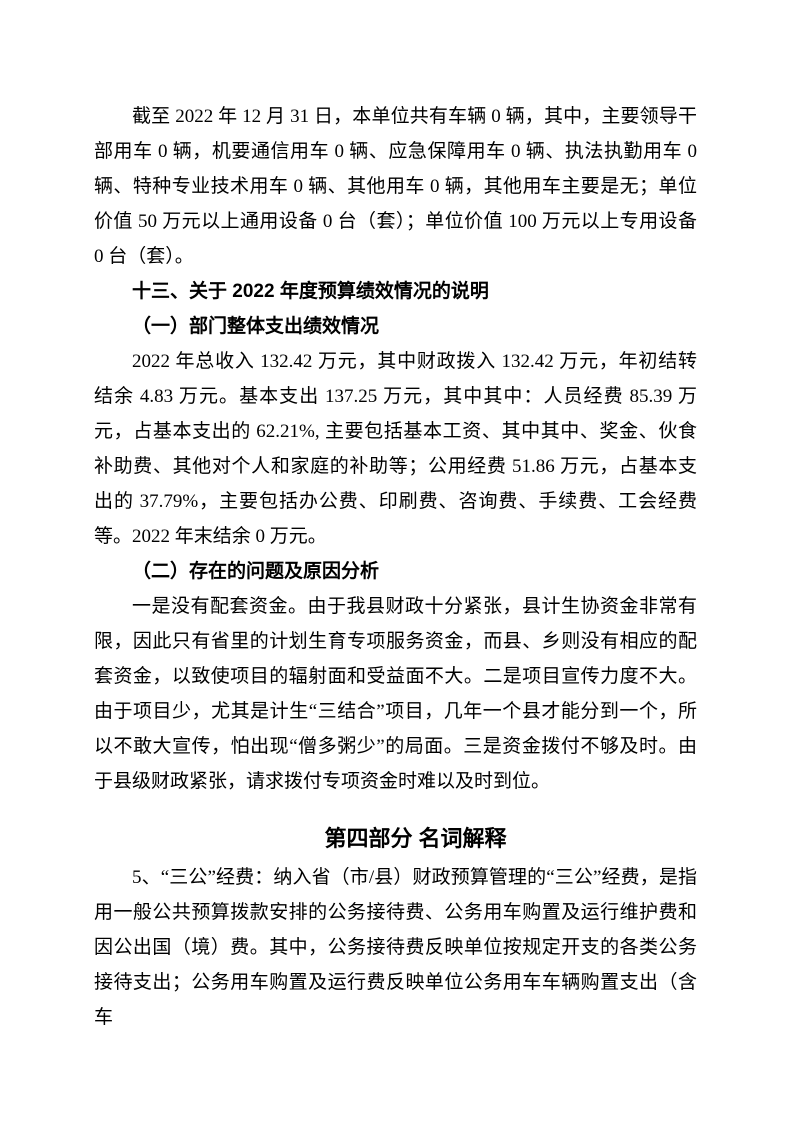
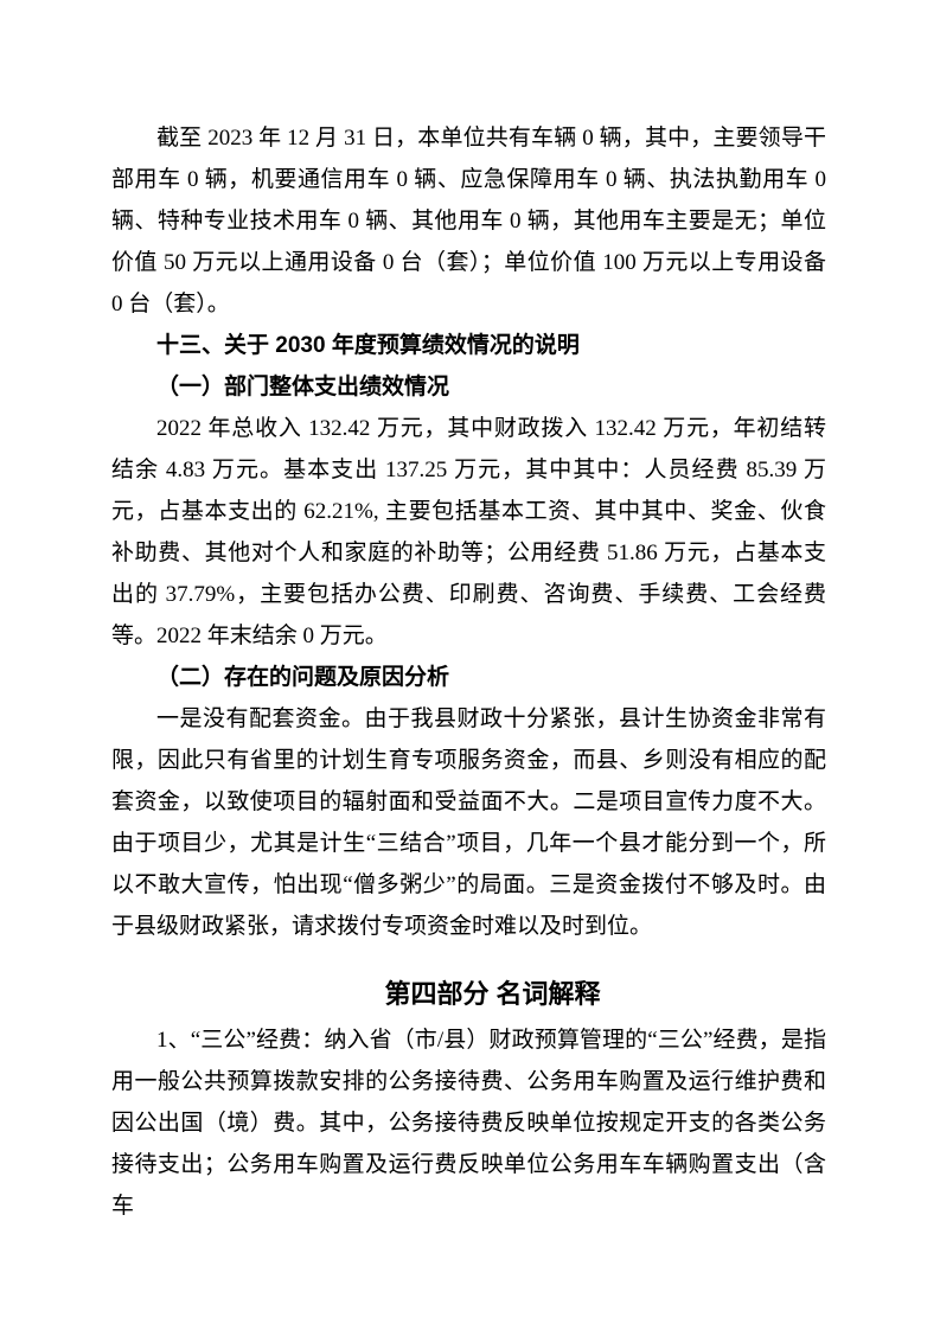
- 截至 2022 年 12 月 31 日，本单位共有车辆 0 辆，其中，主要领导干部用车 0 辆，机要通信用车 0 辆、应急保障用车 0 辆、执法执勤用车 0 辆、特种专业技术用车 0 辆、其他用车 0 辆，其他用车主要是无；单位价值 50 万元以上通用设备 0 台（套）；单位价值 100 万元以上专用设备 0 台（套）。
+ 截至 2023 年 12 月 31 日，本单位共有车辆 0 辆，其中，主要领导干部用车 0 辆，机要通信用车 0 辆、应急保障用车 0 辆、执法执勤用车 0 辆、特种专业技术用车 0 辆、其他用车 0 辆，其他用车主要是无；单位价值 50 万元以上通用设备 0 台（套）；单位价值 100 万元以上专用设备 0 台（套）。
- 十三、关于 2022 年度预算绩效情况的说明
+ 十三、关于 2030 年度预算绩效情况的说明
  （一）部门整体支出绩效情况
  2022 年总收入 132.42 万元，其中财政拨入 132.42 万元，年初结转结余 4.83 万元。基本支出 137.25 万元，其中其中：人员经费 85.39 万元，占基本支出的 62.21%, 主要包括基本工资、其中其中、奖金、伙食补助费、其他对个人和家庭的补助等；公用经费 51.86 万元，占基本支出的 37.79%，主要包括办公费、印刷费、咨询费、手续费、工会经费等。2022 年末结余 0 万元。
  （二）存在的问题及原因分析
  一是没有配套资金。由于我县财政十分紧张，县计生协资金非常有限，因此只有省里的计划生育专项服务资金，而县、乡则没有相应的配套资金，以致使项目的辐射面和受益面不大。二是项目宣传力度不大。由于项目少，尤其是计生“三结合”项目，几年一个县才能分到一个，所以不敢大宣传，怕出现“僧多粥少”的局面。三是资金拨付不够及时。由于县级财政紧张，请求拨付专项资金时难以及时到位。
  第四部分 名词解释
- 5、“三公”经费：纳入省（市/县）财政预算管理的“三公”经费，是指用一般公共预算拨款安排的公务接待费、公务用车购置及运行维护费和因公出国（境）费。其中，公务接待费反映单位按规定开支的各类公务接待支出；公务用车购置及运行费反映单位公务用车车辆购置支出（含车
+ 1、“三公”经费：纳入省（市/县）财政预算管理的“三公”经费，是指用一般公共预算拨款安排的公务接待费、公务用车购置及运行维护费和因公出国（境）费。其中，公务接待费反映单位按规定开支的各类公务接待支出；公务用车购置及运行费反映单位公务用车车辆购置支出（含车
